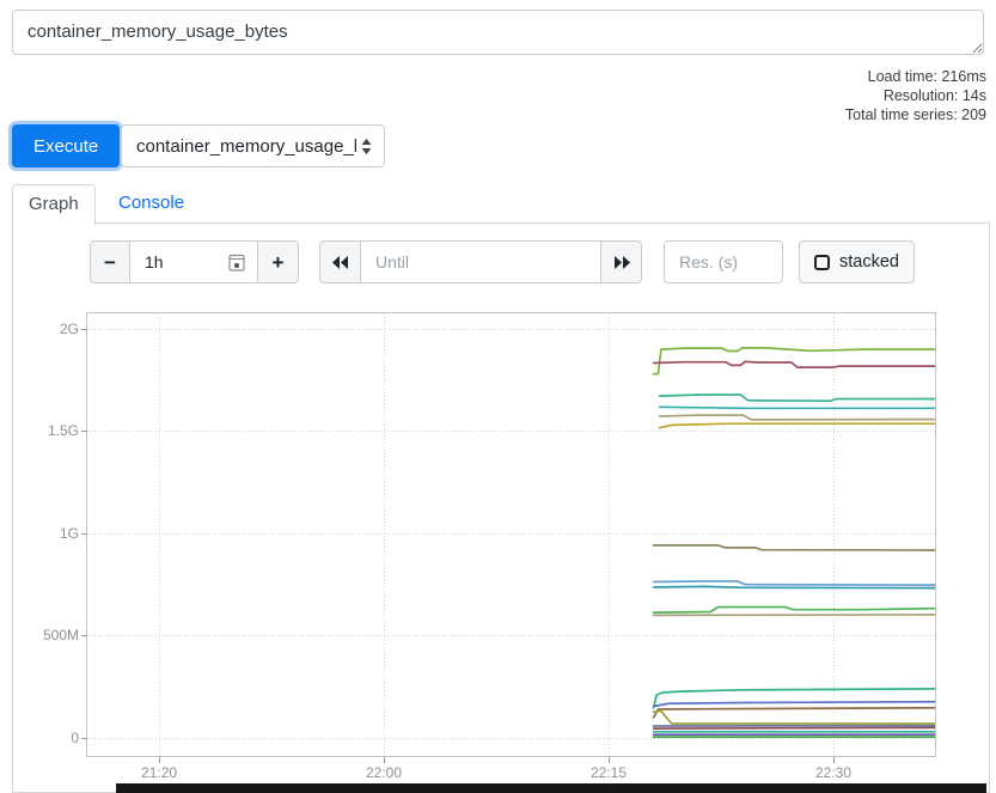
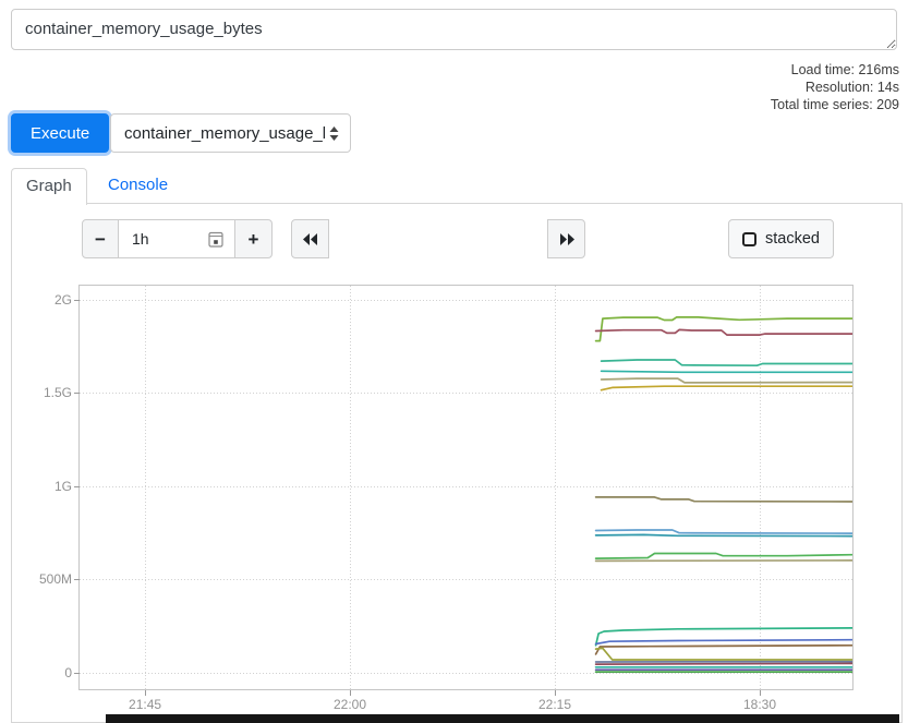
  container_memory_usage_bytes
  Load time: 216ms
  Resolution: 14s
  Total time series: 209
  Execute
  container_memory_usage_
  Graph
  Console
  −
  1h
  +
- Until
- Res. (s)
  stacked
  2G
  1.5G
  1G
  500M
  0
- 21:20
+ 21:45
  22:00
  22:15
- 22:30
+ 18:30
